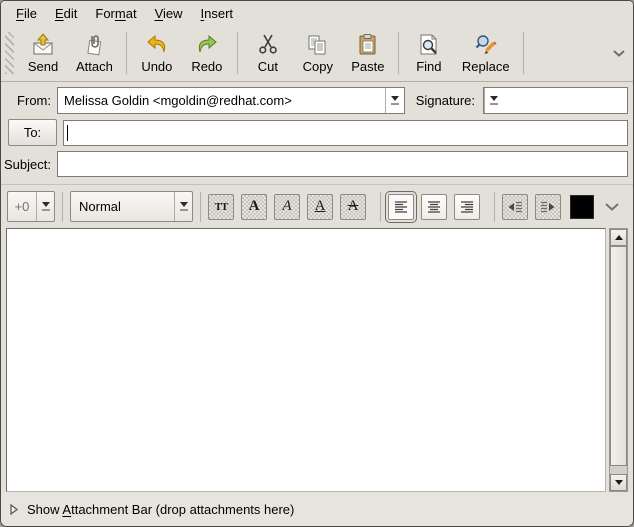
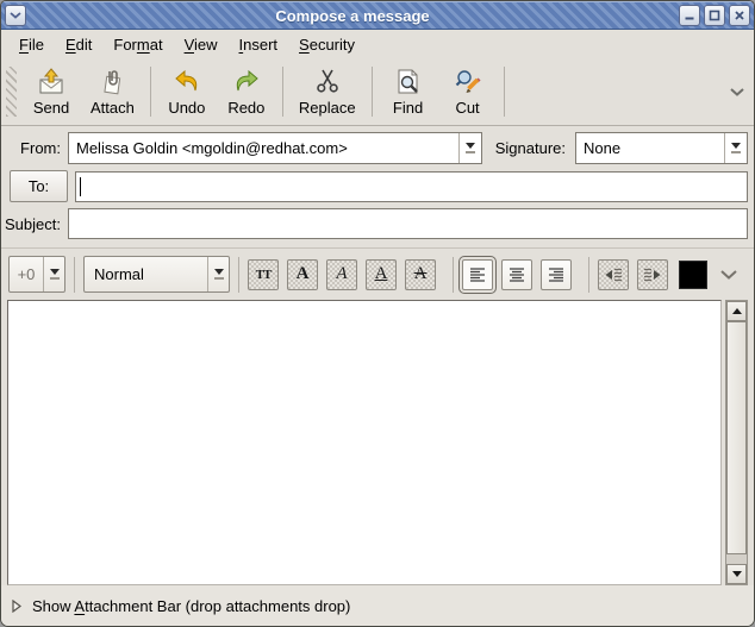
+ Compose a message
  File
  Edit
  Format
  View
  Insert
+ Security
  Send
  Attach
  Undo
  Redo
- Cut
+ Replace
- Copy
- Paste
  Find
- Replace
+ Cut
  From:
  Melissa Goldin <mgoldin@redhat.com>
  Signature:
+ None
  To:
  Subject:
  +0
  Normal
  TT
  A
  A
  A
  A
- Show Attachment Bar (drop attachments here)
+ Show Attachment Bar (drop attachments drop)
